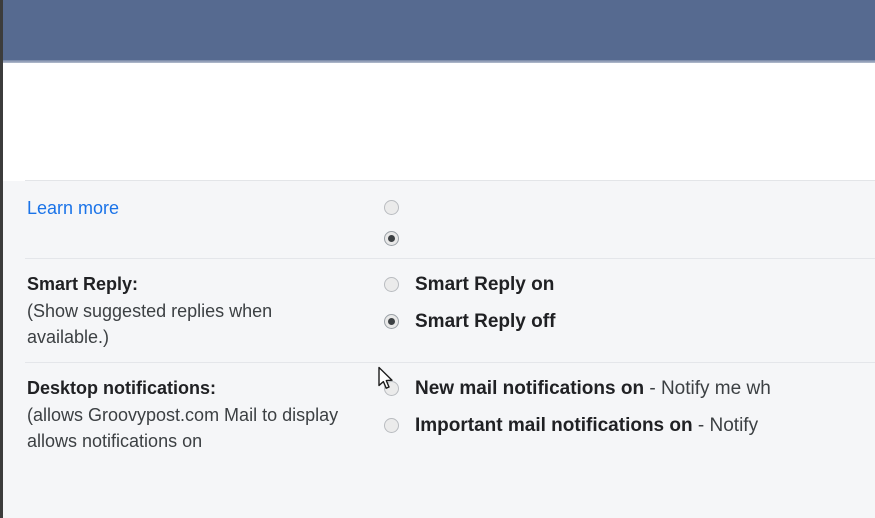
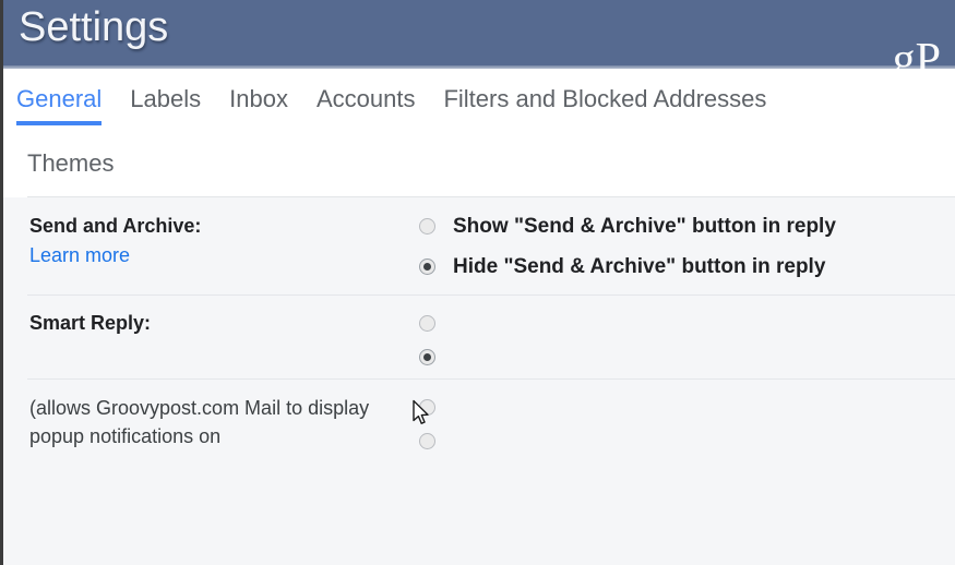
+ Settings
+ gP
+ General Labels Inbox Accounts Filters and Blocked Addresses
+ Themes
+ Send and Archive:
  Learn more
+ Show "Send & Archive" button in reply
+ Hide "Send & Archive" button in reply
  Smart Reply:
- (Show suggested replies when available.)
- Smart Reply on
- Smart Reply off
- Desktop notifications:
- (allows Groovypost.com Mail to display allows notifications on
+ (allows Groovypost.com Mail to display popup notifications on
- New mail notifications on - Notify me wh
- Important mail notifications on - Notify
